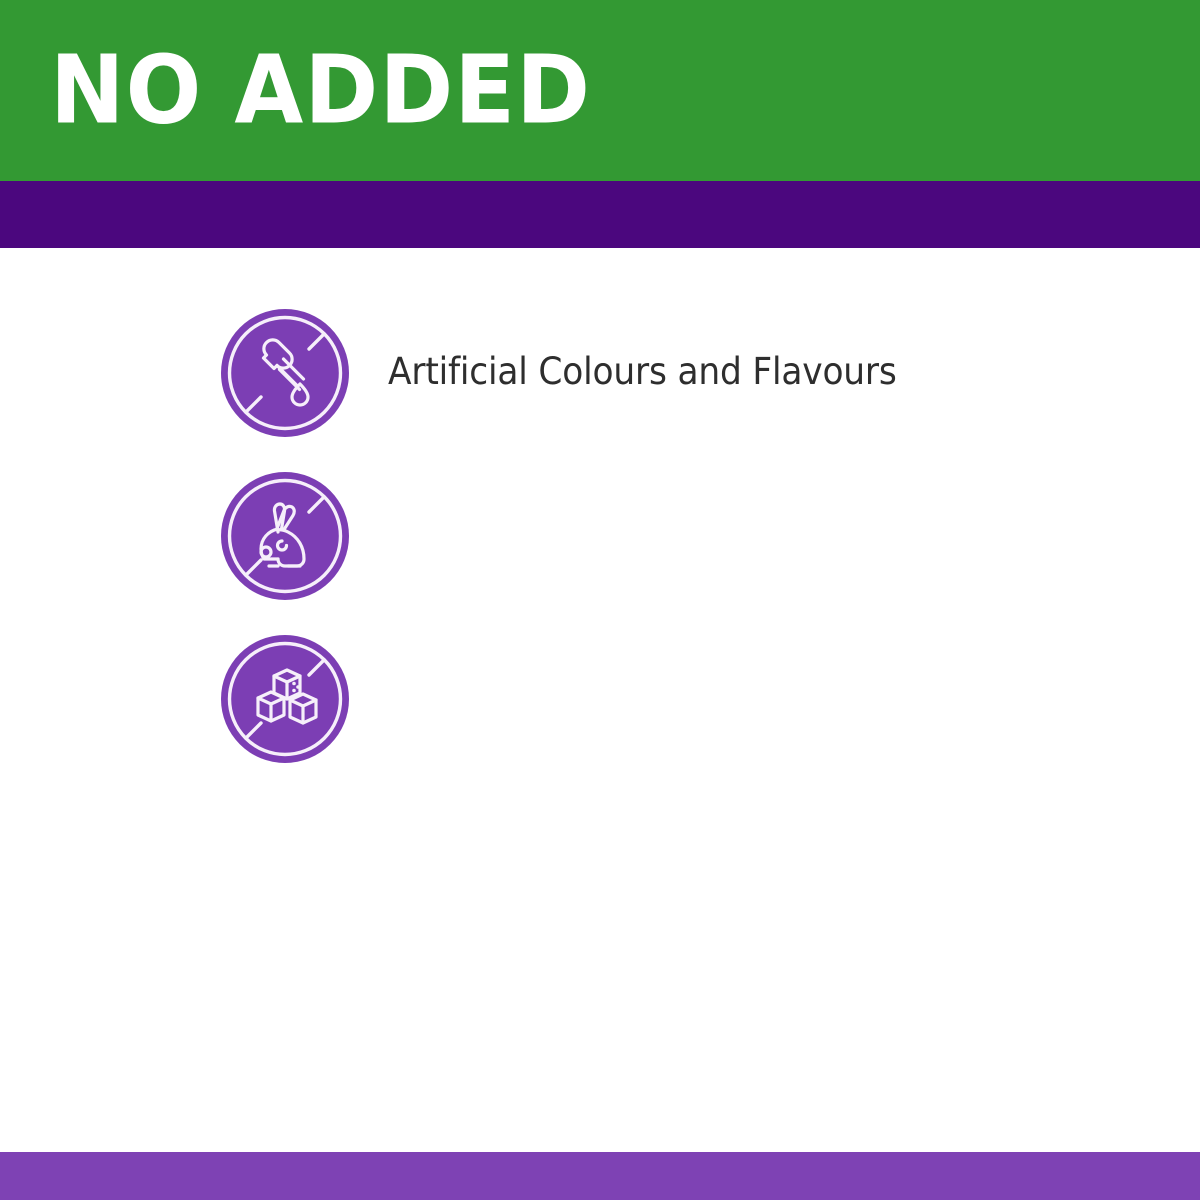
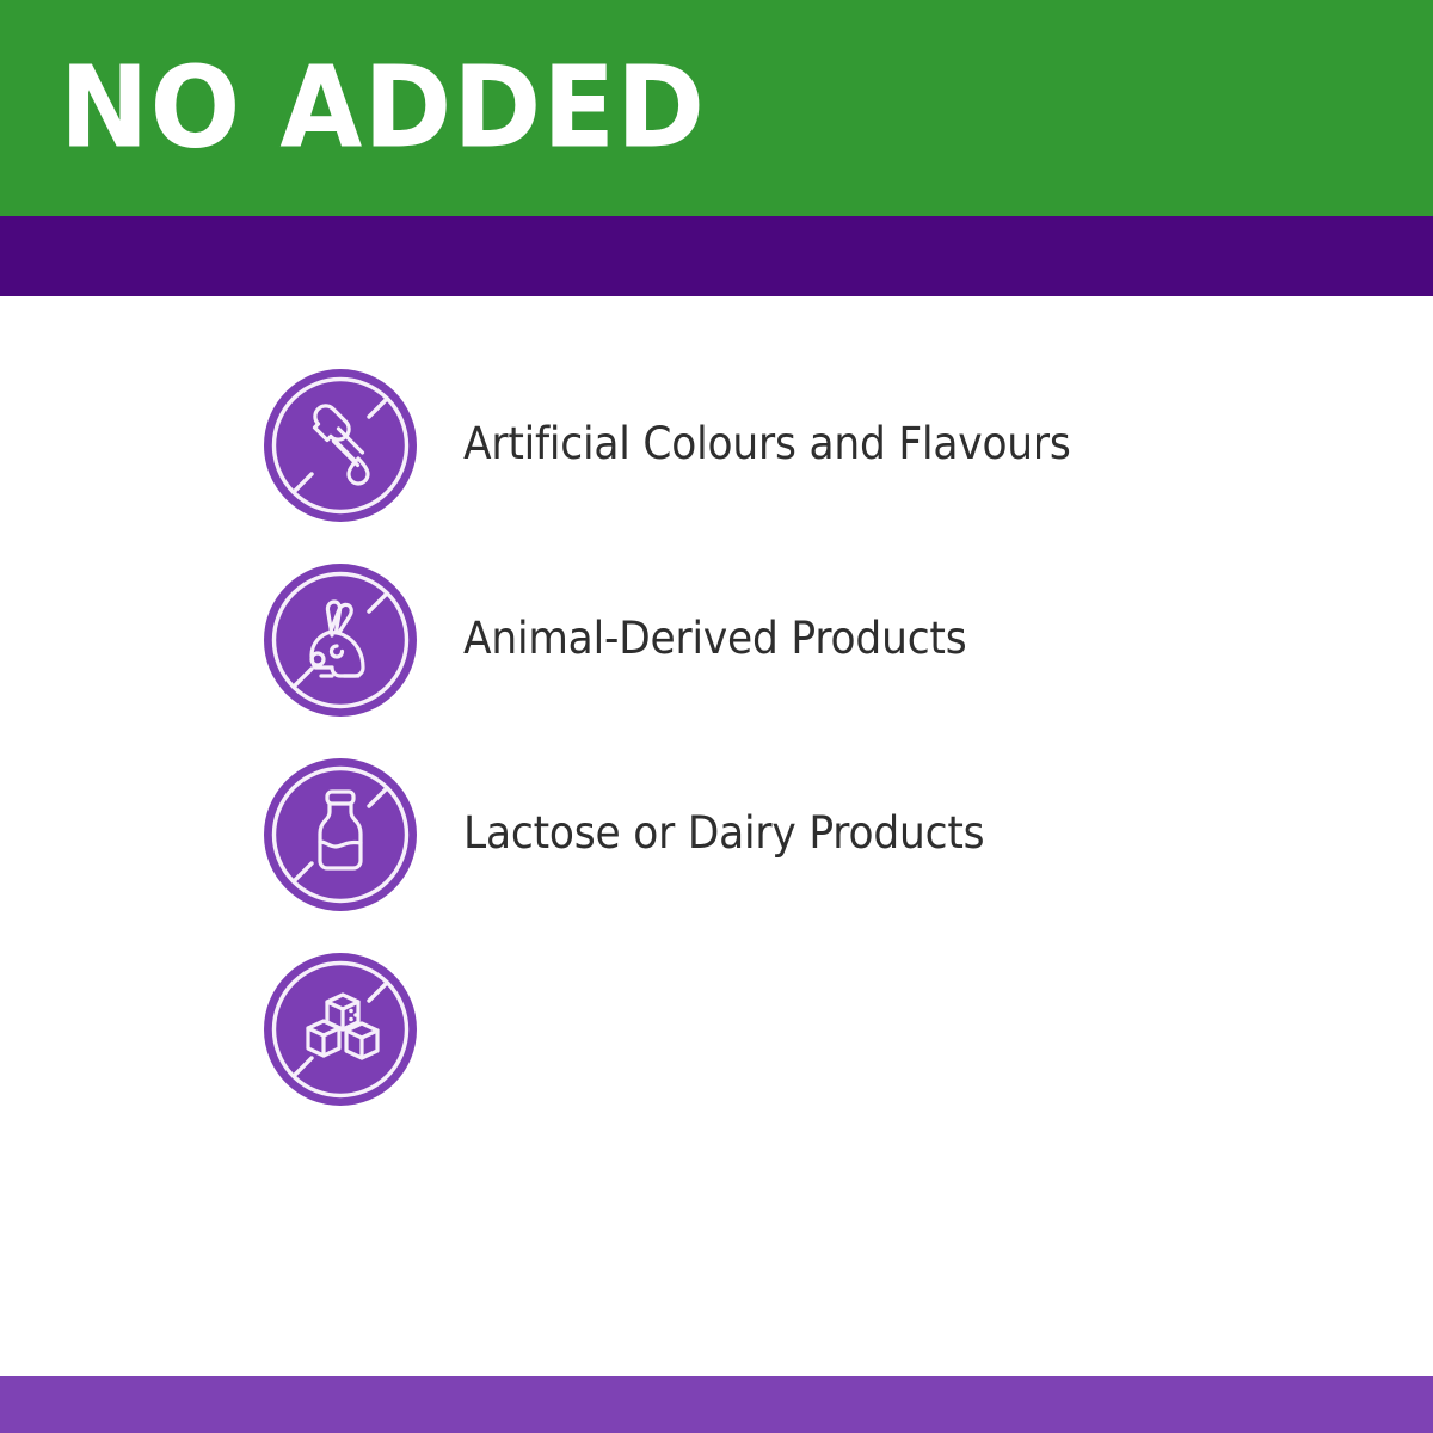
  NO ADDED
  Artificial Colours and Flavours
+ Animal-Derived Products
+ Lactose or Dairy Products
